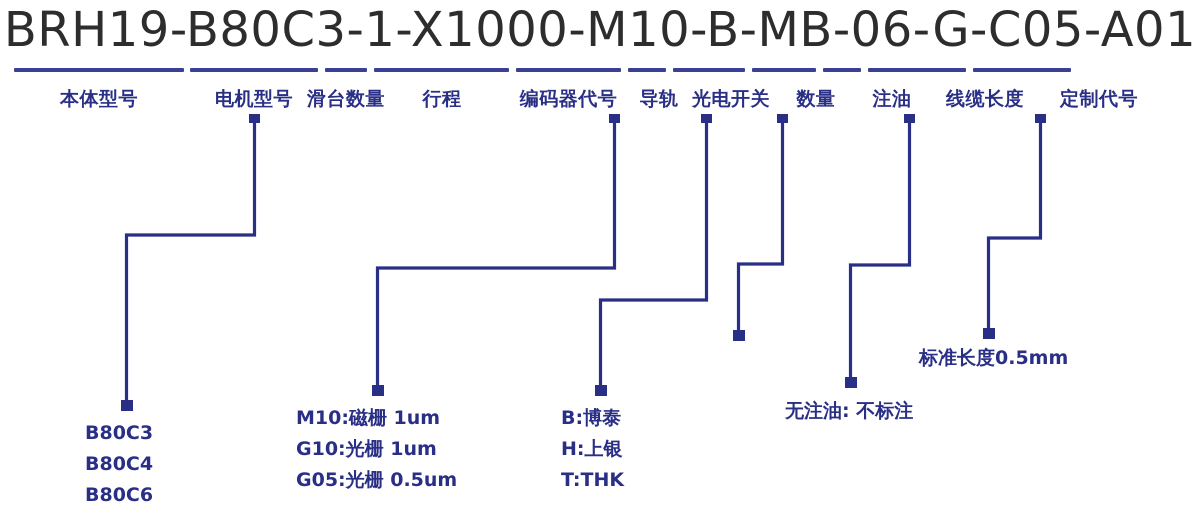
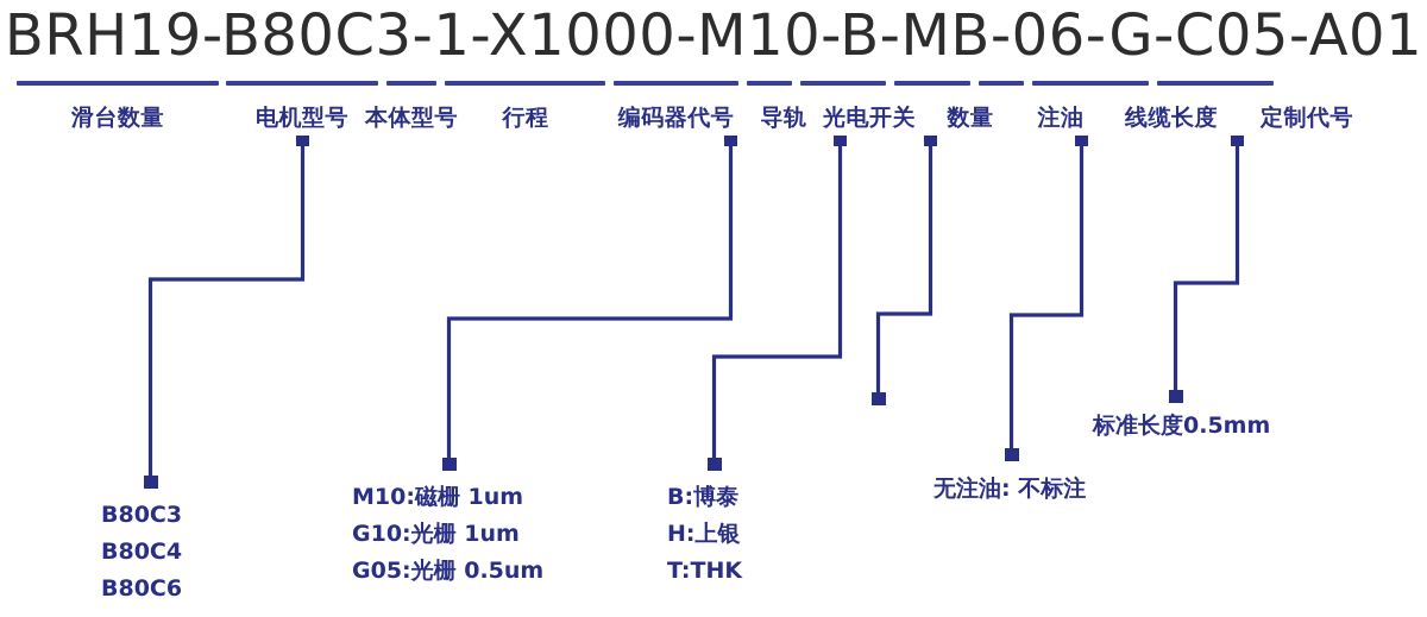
  BRH19-B80C3-1-X1000-M10-B-MB-06-G-C05-A01
- 本体型号
+ 滑台数量
  电机型号
- 滑台数量
+ 本体型号
  行程
  编码器代号
  导轨
  光电开关
  数量
  注油
  线缆长度
  定制代号
  B80C3
  B80C4
  B80C6
  M10:磁栅 1um
  G10:光栅 1um
  G05:光栅 0.5um
  B:博泰
  H:上银
  T:THK
  无注油: 不标注
  标准长度0.5mm
